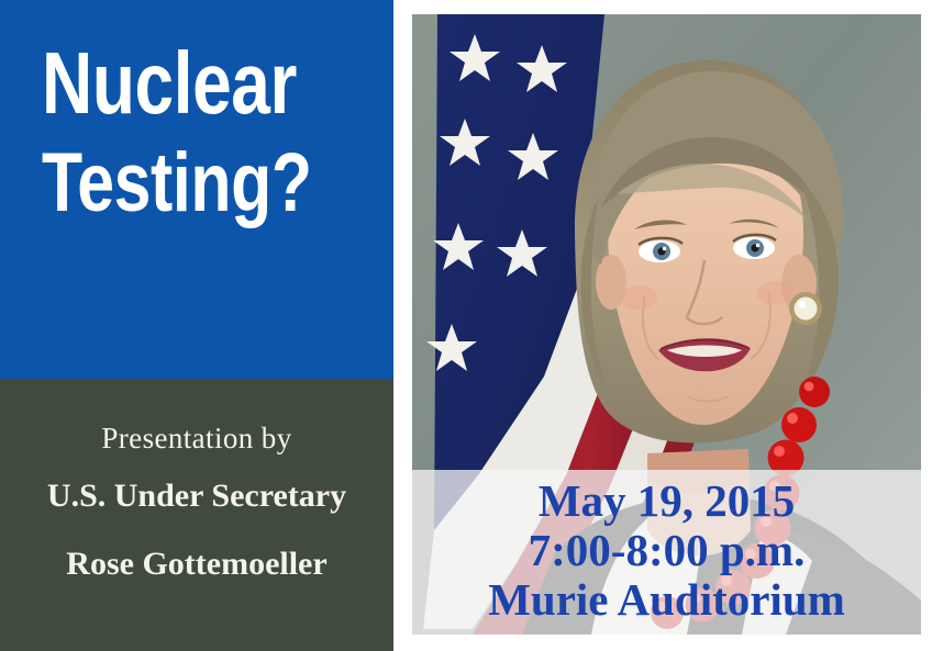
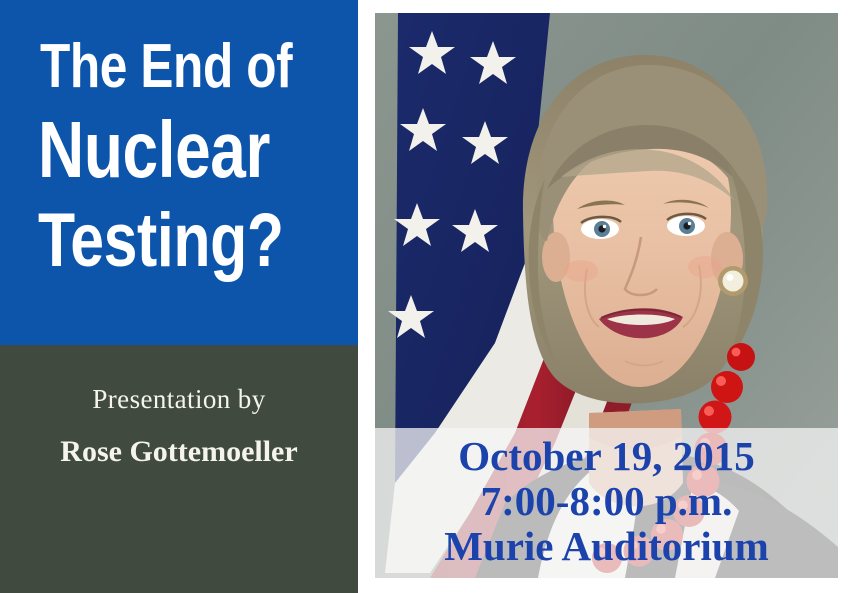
+ The End of
  Nuclear
  Testing?
  Presentation by
- U.S. Under Secretary
  Rose Gottemoeller
- May 19, 2015
+ October 19, 2015
  7:00-8:00 p.m.
  Murie Auditorium
